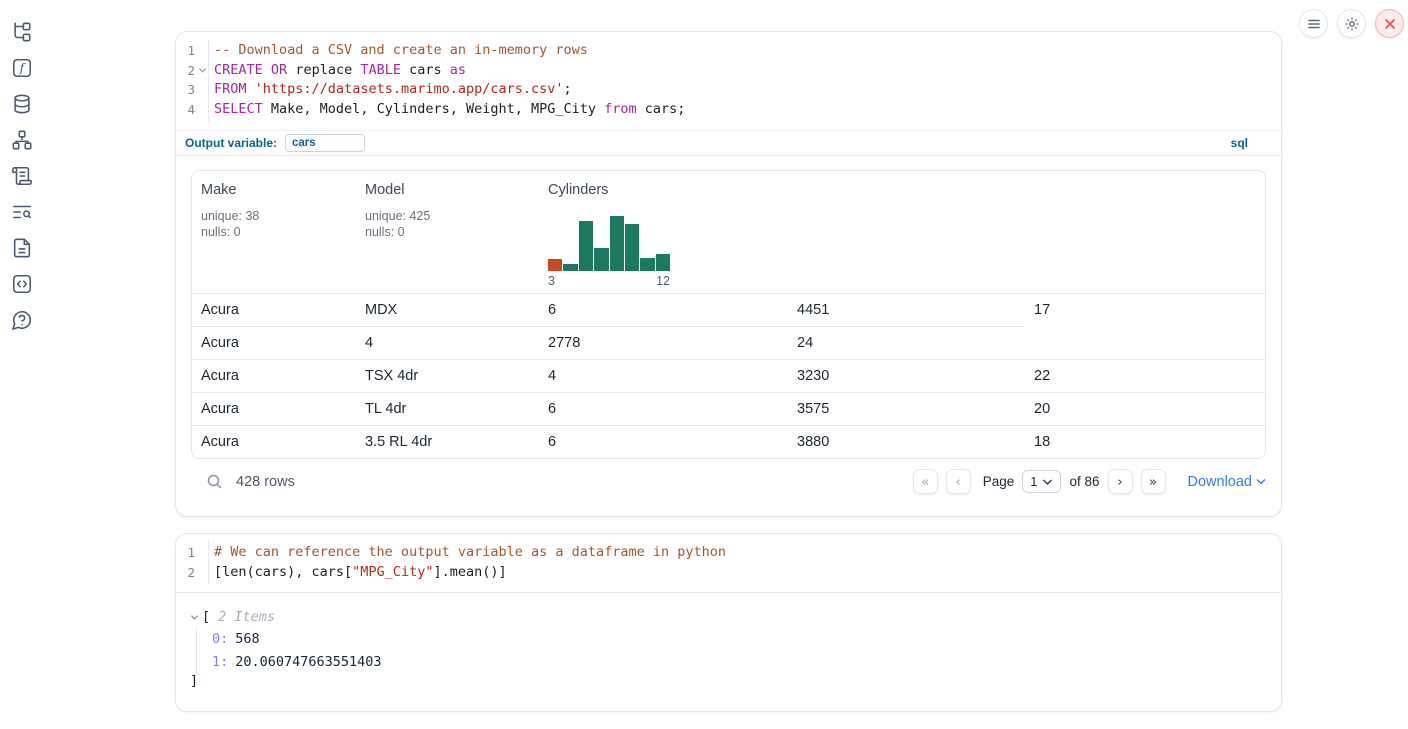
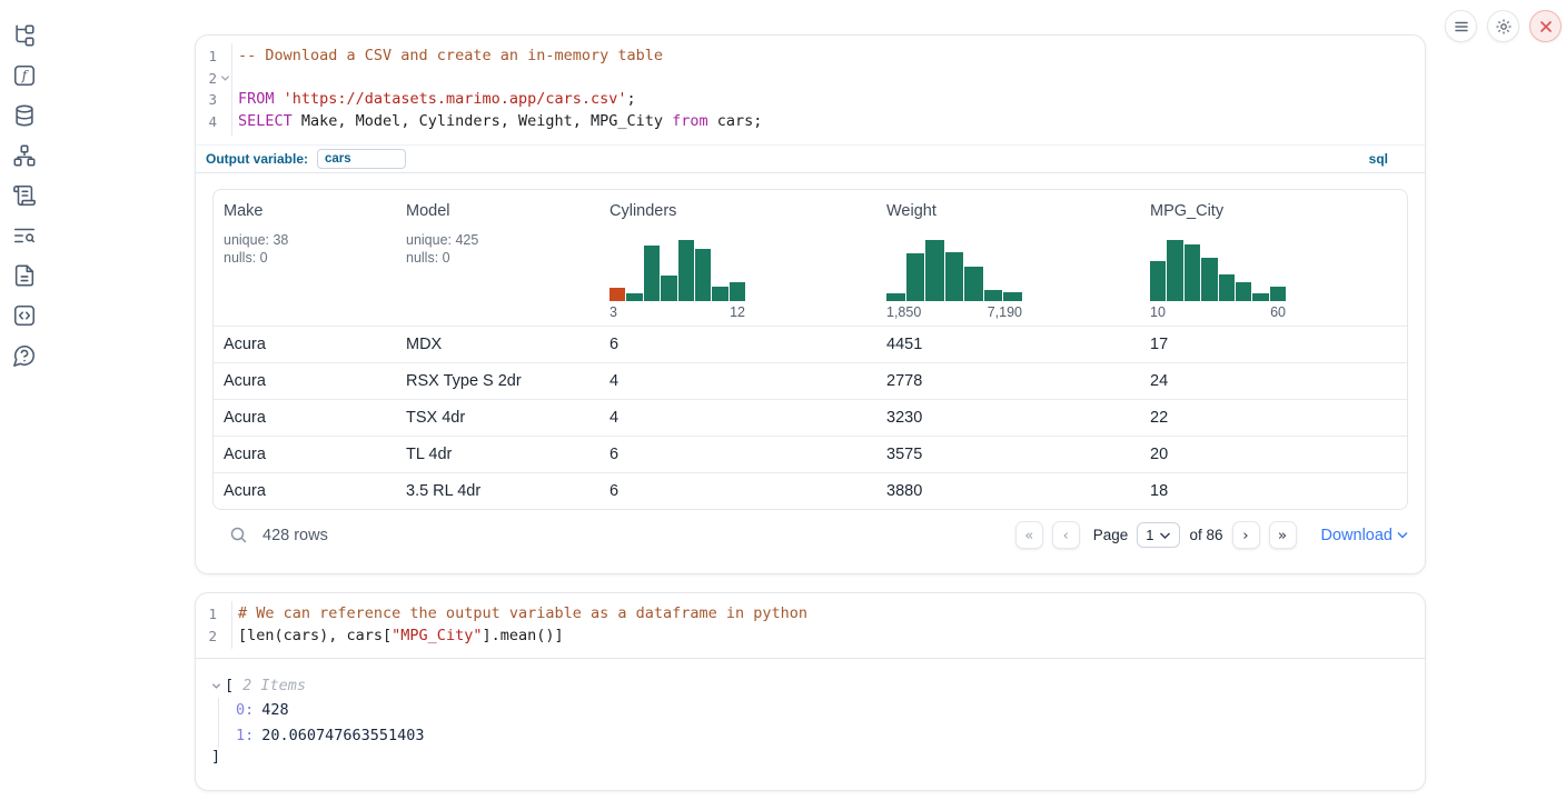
  f
  1
- -- Download a CSV and create an in-memory rows
+ -- Download a CSV and create an in-memory table
  2
- CREATE OR replace TABLE cars as
  3
  FROM 'https://datasets.marimo.app/cars.csv';
  4
  SELECT Make, Model, Cylinders, Weight, MPG_City from cars;
  Output variable:
  cars
  sql
  Make
  unique: 38
  nulls: 0
  Model
  unique: 425
  nulls: 0
  Cylinders
  3
  12
+ Weight
+ 1,850
+ 7,190
+ MPG_City
+ 10
+ 60
  Acura
  MDX
  6
  4451
  17
  Acura
+ RSX Type S 2dr
  4
  2778
  24
  Acura
  TSX 4dr
  4
  3230
  22
  Acura
  TL 4dr
  6
  3575
  20
  Acura
  3.5 RL 4dr
  6
  3880
  18
  428 rows
  «
  ‹
  Page
  1
  of 86
  ›
  »
  Download
  1
  # We can reference the output variable as a dataframe in python
  2
  [len(cars), cars["MPG_City"].mean()]
  [
  2 Items
- 0: 568
+ 0: 428
  1: 20.060747663551403
  ]
